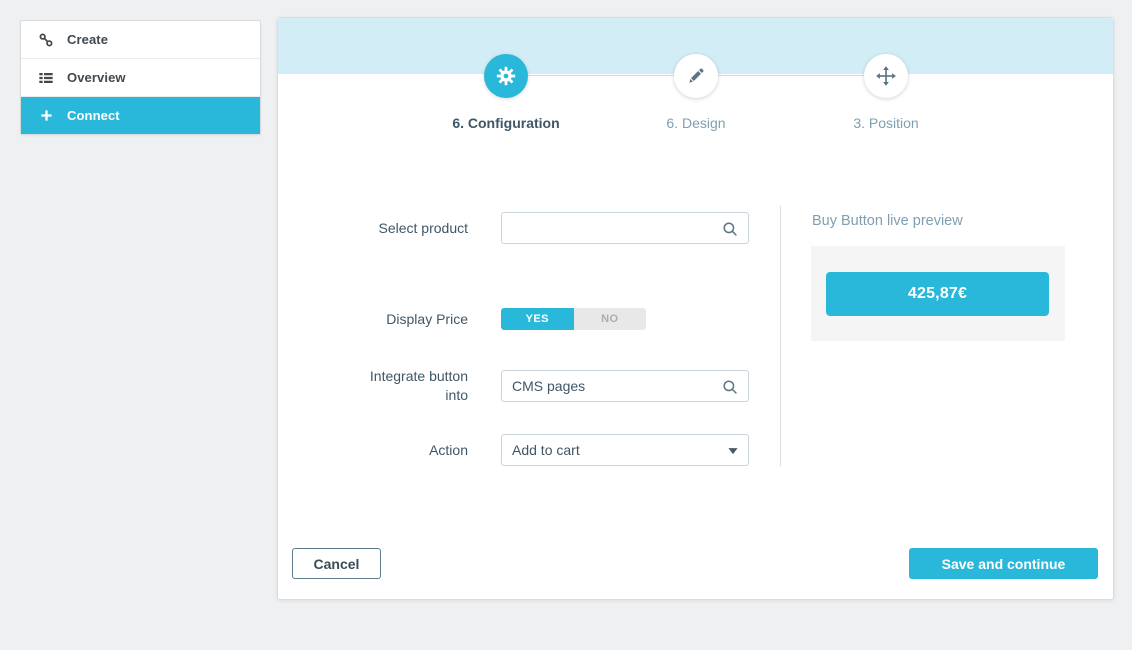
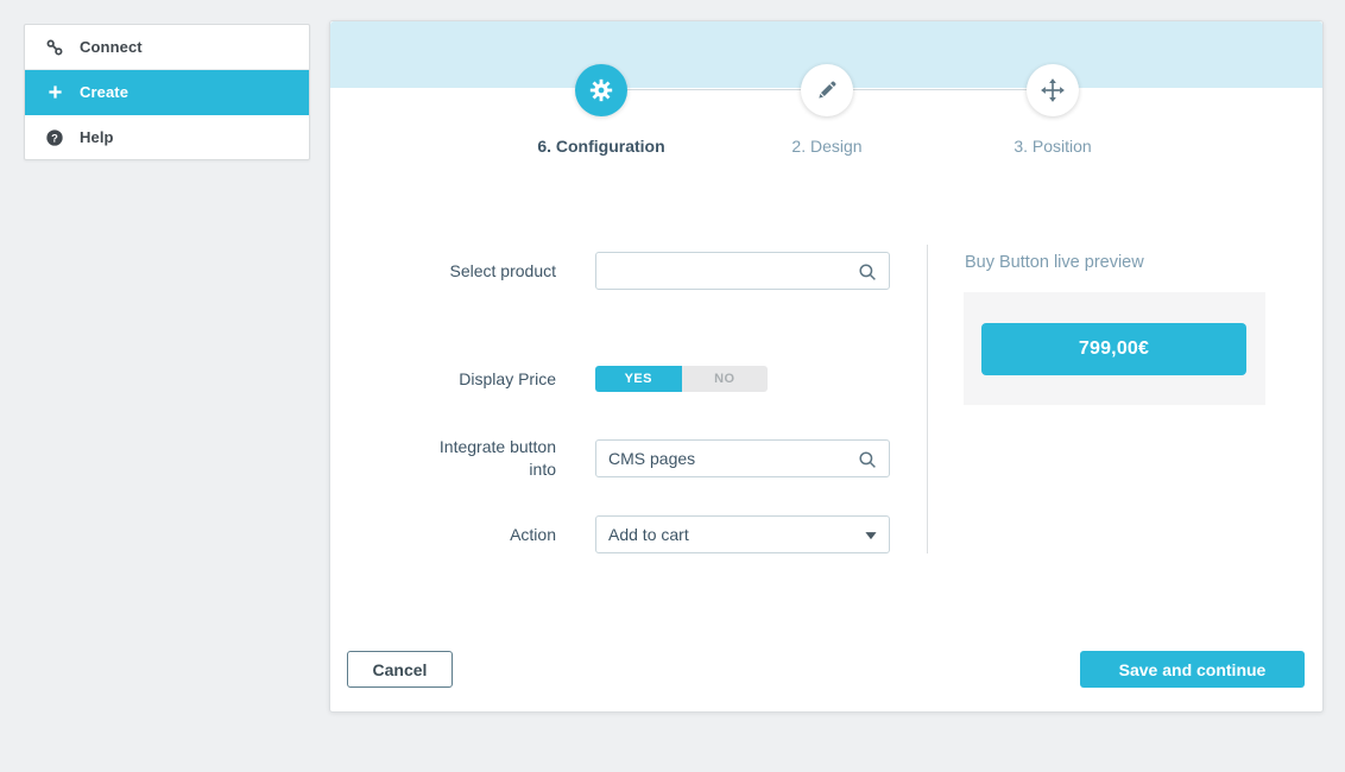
- Create
+ Connect
- Overview
- Connect
+ Create
+ ?
+ Help
  6. Configuration
- 6. Design
+ 2. Design
  3. Position
  Select product
  Display Price
  YES
  NO
  Integrate button into
  CMS pages
  Action
  Add to cart
  Buy Button live preview
- 425,87€
+ 799,00€
  Cancel
  Save and continue
